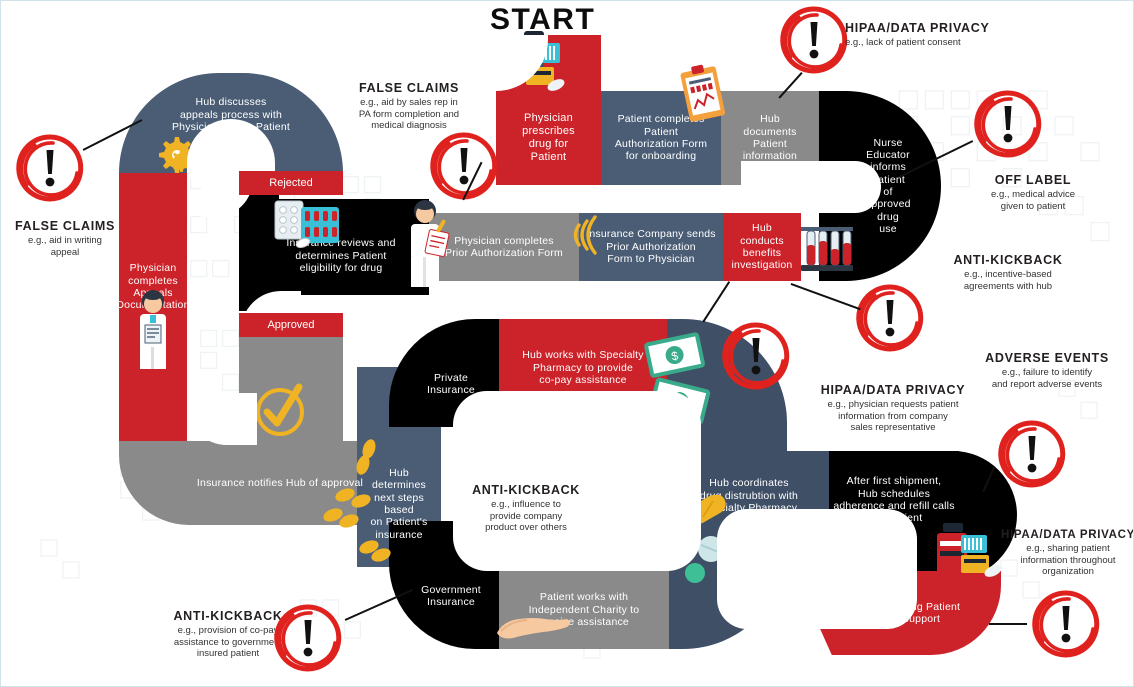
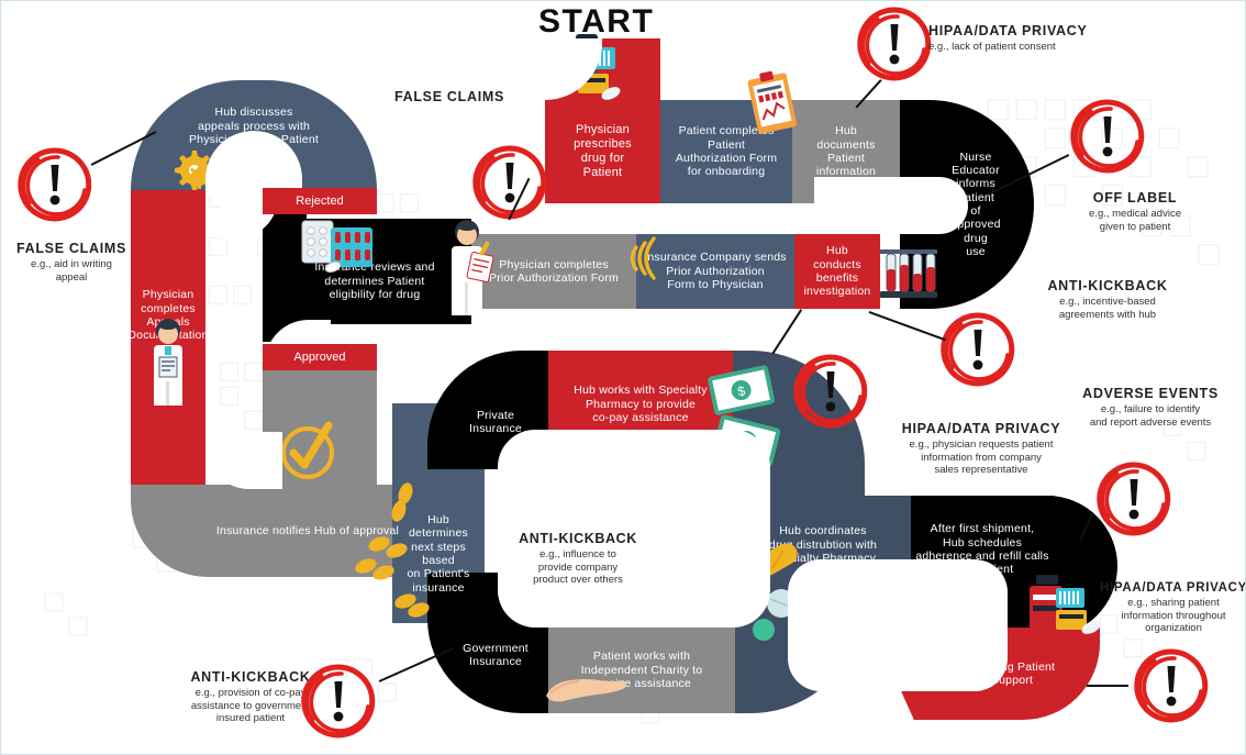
  Physician
  prescribes
  drug for
  Patient
  Patient comple
  Patient
  Authorization Form
  for onboarding
  Hub
  documents
  Patient
  information
  Nurse
  Educator
  nforms
  atient
  of
  pproved
  drug
  use
  Hub
  conducts
  benefits
  investigation
  nsurance Company sends
  Prior Authorization
  Form to Physician
  Physician completes
  Prior Authorization Form
  Inance reviews and
  determines Patient
  eligibility for drug
  Rejected
  Approved
  Hub discusses
  appeals process with
  Physician
  completes
  Apals
  Docutation
  Insurance notifies Hub of approval
  Hub determines
  next steps
  based
  on Patient's
  insurance
  Private
  Insurance
  Hub works with Specialty
  Pharmacy to provide
  co-pay assistance
  Government
  Insurance
  Patient works with
  Independent Charity to
  Hub coordinates
  dr distrubtion with
  After first shipment,
  Hub schedules
  adherence and refill calls
  upport
  START
  FALSE CLAIMS
  e.g., aid in writing
  appeal
  FALSE CLAIMS
- e.g., aid by sales rep in
- PA form completion and
- medical diagnosis
  HIPAA/DATA PRIVACY
  e.g., lack of patient consent
  OFF LABEL
  e.g., medical advice
  given to patient
  ANTI-KICKBACK
  e.g., incentive-based
  agreements with hub
  HIPAA/DATA PRIVACY
  e.g., physician requests patient
  information from company
  sales representative
  ADVERSE EVENTS
  e.g., failure to identify
  and report adverse events
  HIPAA/DATA PRIVACY
  e.g., sharing patient
  information throughout
  organization
  ANTI-KICKBACK
  e.g., influence to
  provide company
  product over others
  ANTI-KICKBACK
  e.g., provision of co-pa
  assistance to governme
  insured patient
